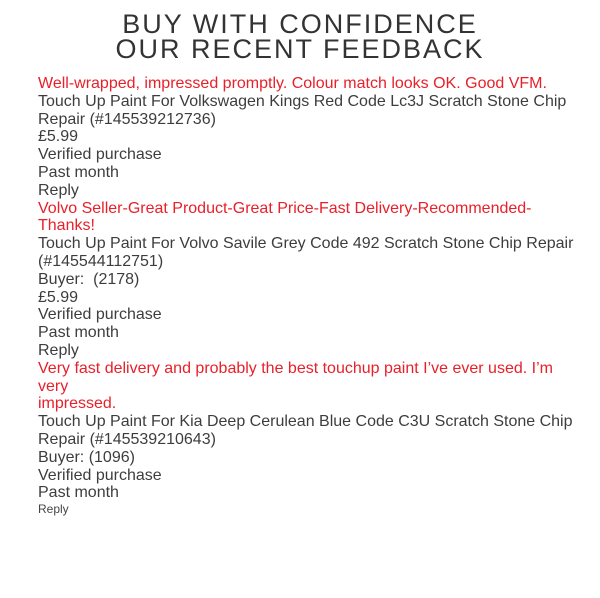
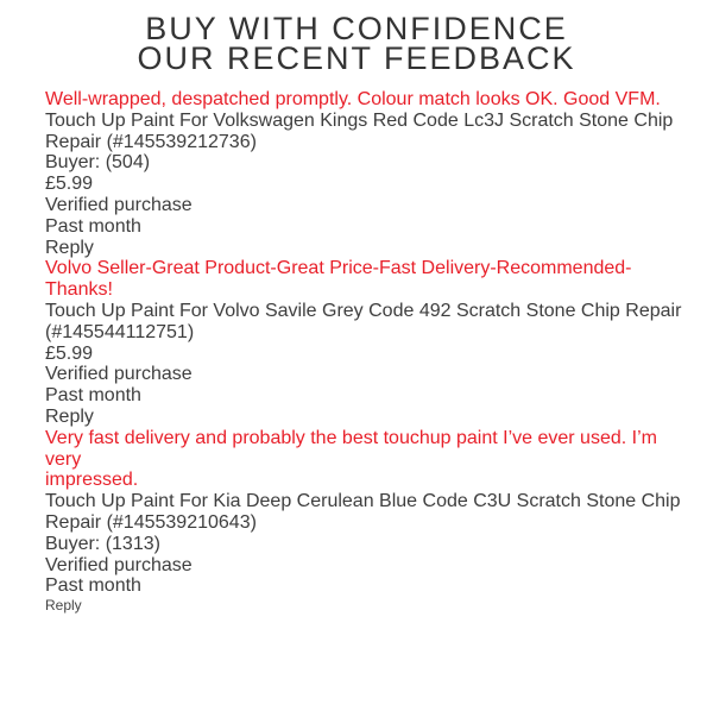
  BUY WITH CONFIDENCE
  OUR RECENT FEEDBACK
- Well-wrapped, impressed promptly. Colour match looks OK. Good VFM.
+ Well-wrapped, despatched promptly. Colour match looks OK. Good VFM.
  Touch Up Paint For Volkswagen Kings Red Code Lc3J Scratch Stone Chip
  Repair (#145539212736)
+ Buyer: (504)
  £5.99
  Verified purchase
  Past month
  Reply
  Volvo Seller-Great Product-Great Price-Fast Delivery-Recommended-Thanks!
  Touch Up Paint For Volvo Savile Grey Code 492 Scratch Stone Chip Repair
  (#145544112751)
- Buyer: (2178)
  £5.99
  Verified purchase
  Past month
  Reply
  Very fast delivery and probably the best touchup paint I’ve ever used. I’m very
  impressed.
  Touch Up Paint For Kia Deep Cerulean Blue Code C3U Scratch Stone Chip
  Repair (#145539210643)
- Buyer: (1096)
+ Buyer: (1313)
  Verified purchase
  Past month
  Reply
